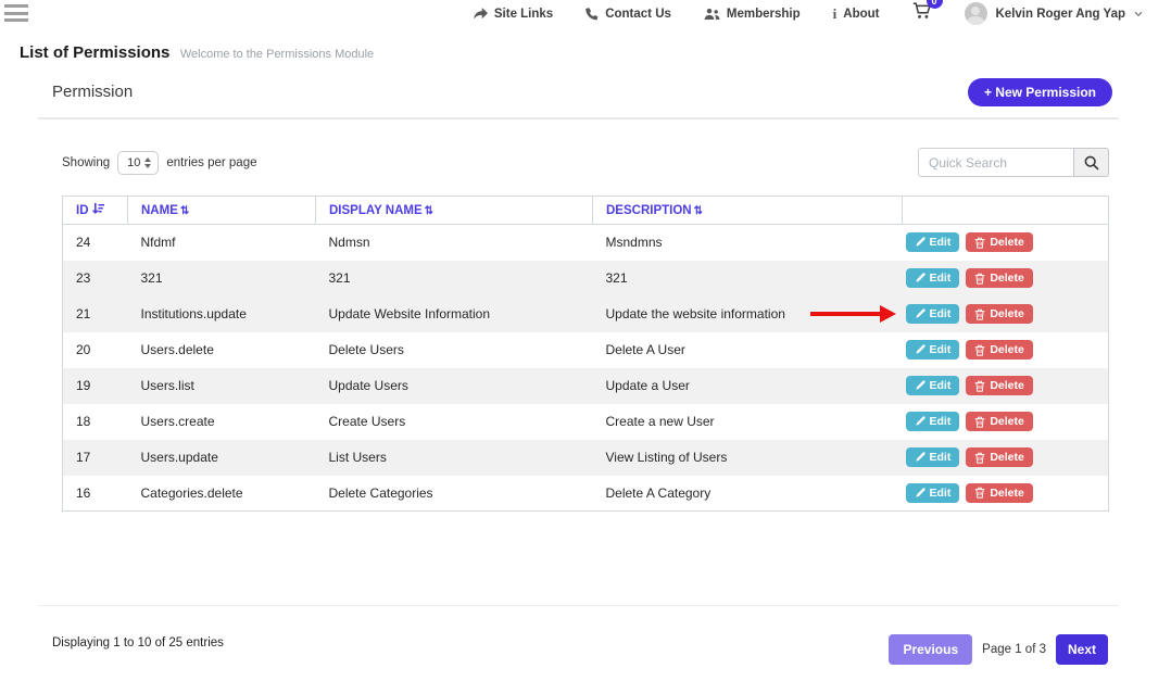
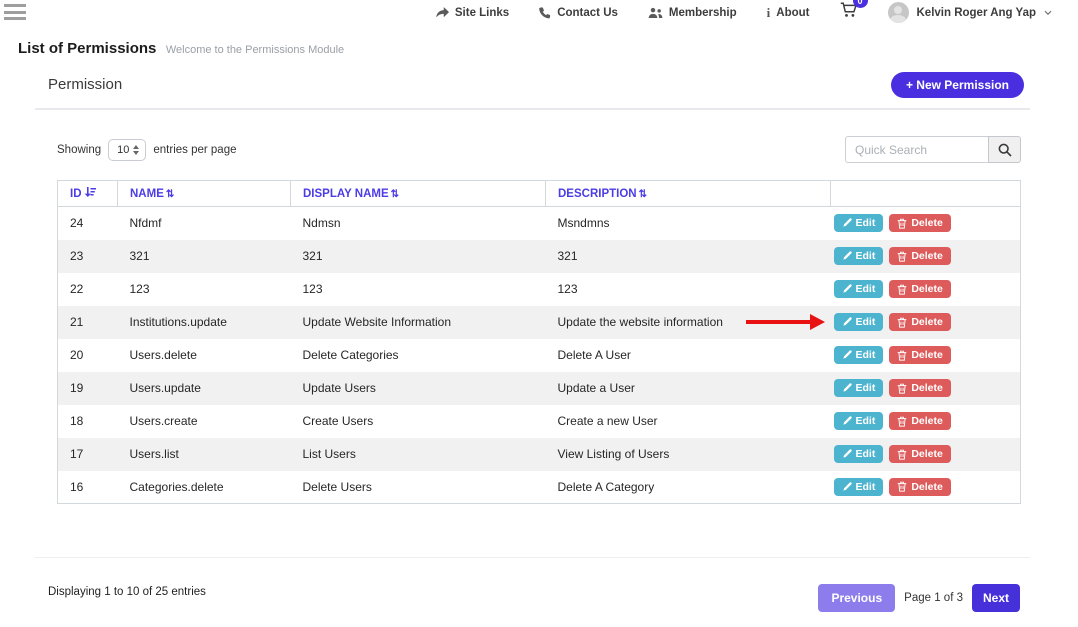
  Site Links
  Contact Us
  Membership
  About
  0
  Kelvin Roger Ang Yap
  List of Permissions Welcome to the Permissions Module
  Permission
  + New Permission
  Showing
  10
  entries per page
  Quick Search
  ID	NAME	DISPLAY NAME	DESCRIPTION
  24	Nfdmf	Ndmsn	Msndmns	Edit Delete
  23	321	321	321	Edit Delete
+ 22	123	123	123	Edit Delete
  21	Institutions.update	Update Website Information	Update the website information	Edit Delete
- 20	Users.delete	Delete Users	Delete A User	Edit Delete
+ 20	Users.delete	Delete Categories	Delete A User	Edit Delete
- 19	Users.list	Update Users	Update a User	Edit Delete
+ 19	Users.update	Update Users	Update a User	Edit Delete
  18	Users.create	Create Users	Create a new User	Edit Delete
- 17	Users.update	List Users	View Listing of Users	Edit Delete
+ 17	Users.list	List Users	View Listing of Users	Edit Delete
- 16	Categories.delete	Delete Categories	Delete A Category	Edit Delete
+ 16	Categories.delete	Delete Users	Delete A Category	Edit Delete
  Displaying 1 to 10 of 25 entries
  Previous
  Page 1 of 3
  Next
